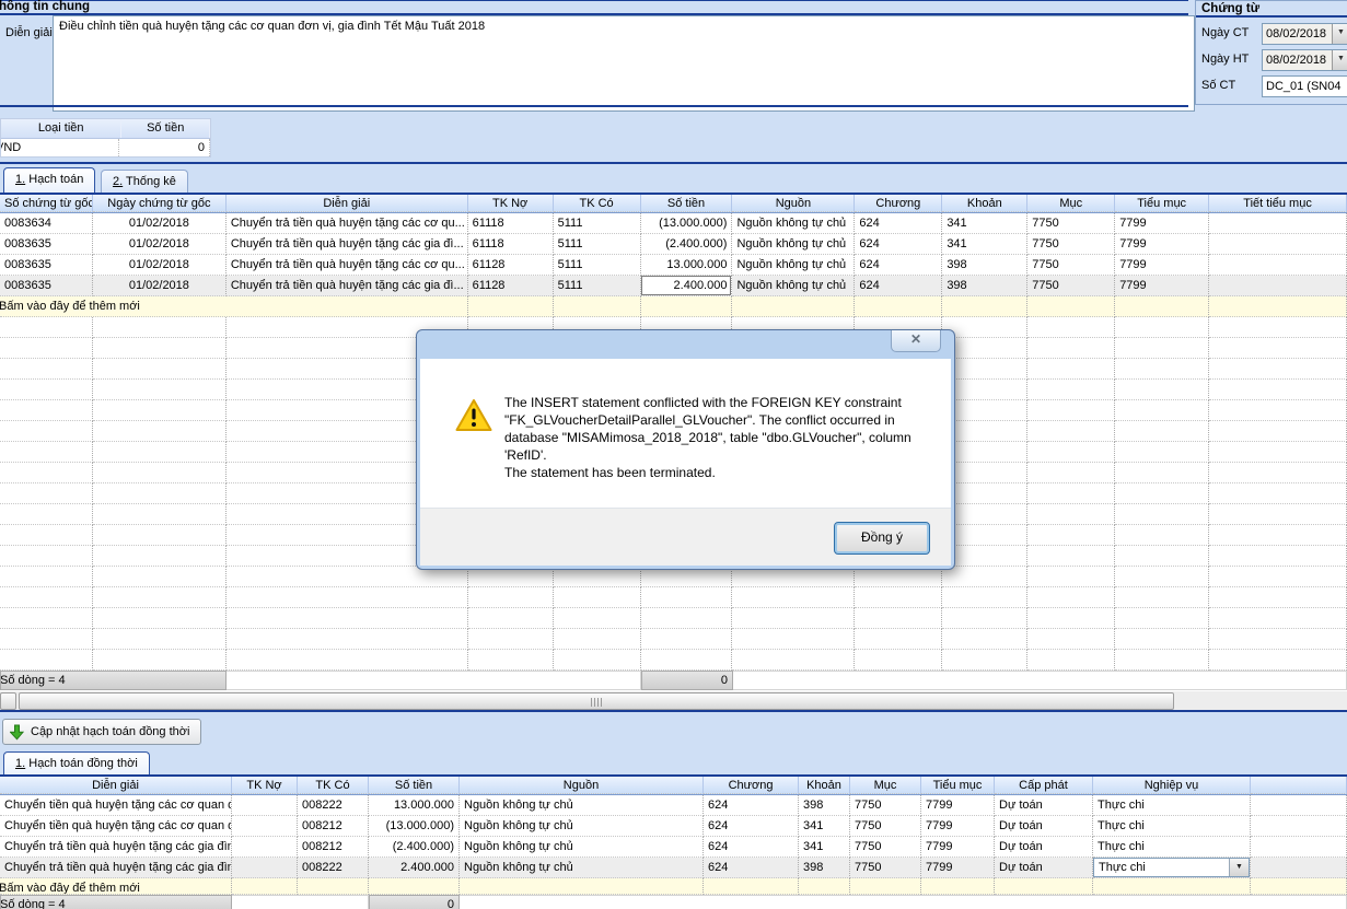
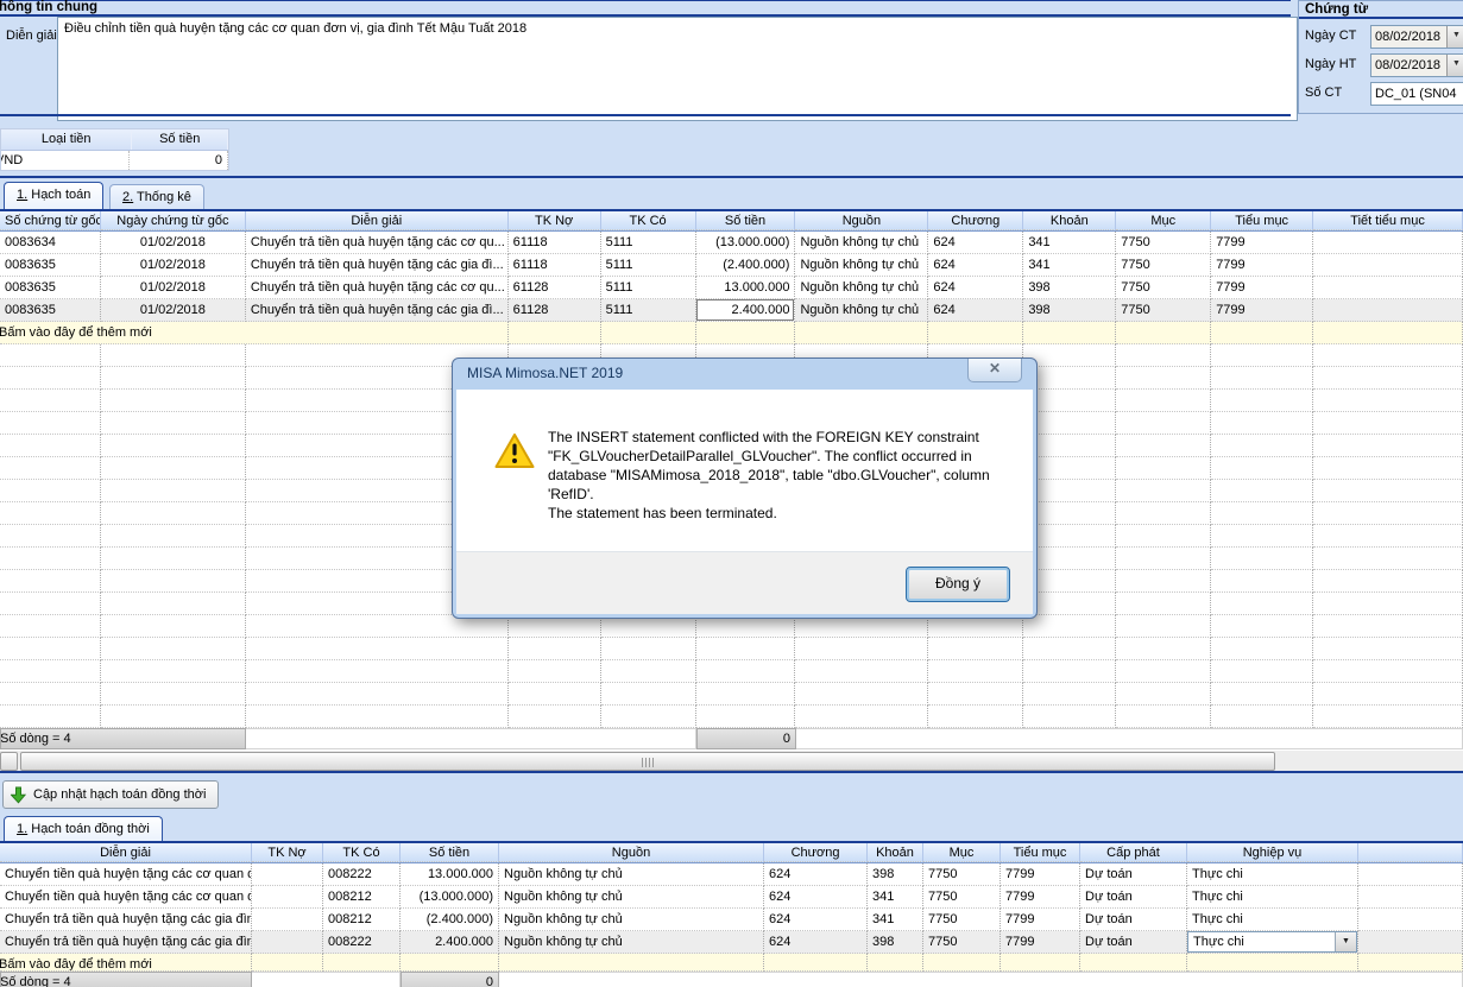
  hông tin chung
  Diễn giải
  Điều chỉnh tiền quà huyện tặng các cơ quan đơn vị, gia đình Tết Mậu Tuất 2018
  Chứng từ
  Ngày CT
  08/02/2018
  Ngày HT
  08/02/2018
  Số CT
  DC_01 (SN04
  Loại tiền
  Số tiền
  0
  1. Hạch toán
  2. Thống kê
  Số chứng từ gốc
  Ngày chứng từ gốc
  Diễn giải
  TK Nợ
  TK Có
  Số tiền
  Nguồn
  Chương
  Khoản
  Mục
  Tiểu mục
  Tiết tiểu mục
  0083634
  01/02/2018
  Chuyển trả tiền quà huyện tặng các cơ qu...
  61118
  5111
  (13.000.000)
  Nguồn không tự chủ
  624
  341
  7750
  7799
  0083635
  01/02/2018
  Chuyển trả tiền quà huyện tặng các gia đì...
  61118
  5111
  (2.400.000)
  Nguồn không tự chủ
  624
  341
  7750
  7799
  0083635
  01/02/2018
  Chuyển trả tiền quà huyện tặng các cơ qu...
  61128
  5111
  13.000.000
  Nguồn không tự chủ
  624
  398
  7750
  7799
  0083635
  01/02/2018
  Chuyển trả tiền quà huyện tặng các gia đì...
  61128
  5111
  2.400.000
  Nguồn không tự chủ
  624
  398
  7750
  7799
  Bấm vào đây để thêm mới
  Số dòng = 4
  0
  Cập nhật hạch toán đồng thời
  1. Hạch toán đồng thời
  Diễn giải
  TK Nợ
  TK Có
  Số tiền
  Nguồn
  Chương
  Khoản
  Mục
  Tiểu mục
  Cấp phát
  Nghiệp vụ
  Chuyển tiền quà huyện tặng các cơ quan đ
  008222
  13.000.000
  Nguồn không tự chủ
  624
  398
  7750
  7799
  Dự toán
  Thực chi
  Chuyển tiền quà huyện tặng các cơ quan đ
  008212
  (13.000.000)
  Nguồn không tự chủ
  624
  341
  7750
  7799
  Dự toán
  Thực chi
  Chuyển trả tiền quà huyện tặng các gia đìn
  008212
  (2.400.000)
  Nguồn không tự chủ
  624
  341
  7750
  7799
  Dự toán
  Thực chi
  Chuyển trả tiền quà huyện tặng các gia đìn
  008222
  2.400.000
  Nguồn không tự chủ
  624
  398
  7750
  7799
  Dự toán
  Thực chi
  Bấm vào đây để thêm mới
  Số dòng = 4
  0
+ MISA Mimosa.NET 2019
  ✕
  The INSERT statement conflicted with the FOREIGN KEY constraint "FK_GLVoucherDetailParallel_GLVoucher". The conflict occurred in database "MISAMimosa_2018_2018", table "dbo.GLVoucher", column 'RefID'.
  The statement has been terminated.
  Đồng ý
